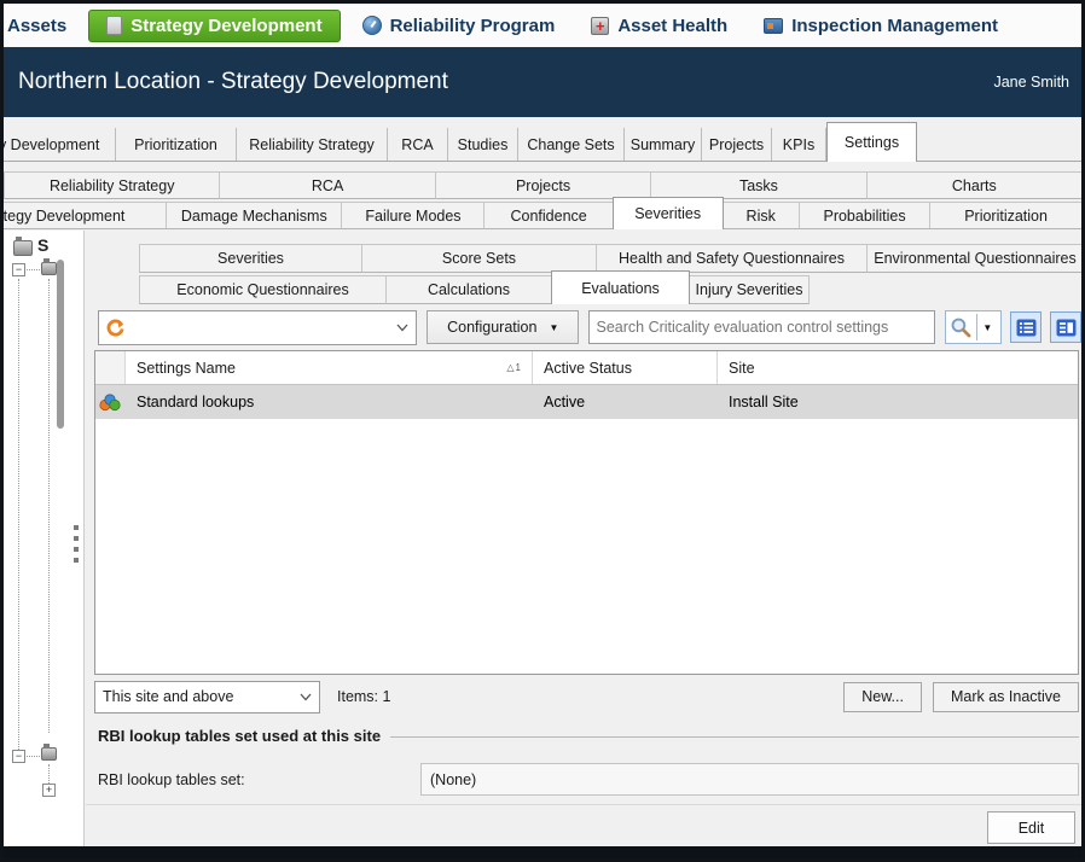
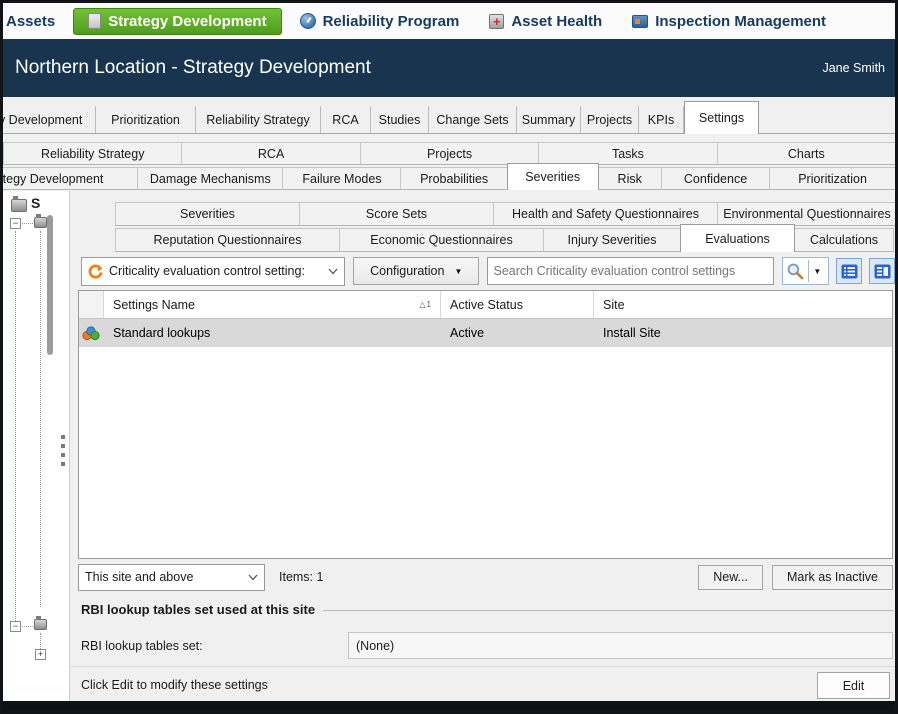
  Assets
  Strategy Development
  Reliability Program
  Asset Health
  Inspection Management
  Northern Location - Strategy Development
  Jane Smith
  Prioritization
  Reliability Strategy
  RCA
  Studies
  Change Sets
  Summary
  Projects
  KPIs
  Settings
  Reliability Strategy
  RCA
  Projects
  Tasks
  Charts
  tegy Development
  Damage Mechanisms
  Failure Modes
- Confidence
+ Probabilities
  Severities
  Risk
- Probabilities
+ Confidence
  Prioritization
  S
  −
  −
  +
  Severities
  Score Sets
  Health and Safety Questionnaires
  Environmental Questionnaires
+ Reputation Questionnaires
  Economic Questionnaires
- Calculations
+ Injury Severities
  Evaluations
- Injury Severities
+ Calculations
+ Criticality evaluation control setting:
  Configuration
  ▼
  Search Criticality evaluation control settings
  ▼
  Settings Name
  △
  1
  Active Status
  Site
  Standard lookups
  Active
  Install Site
  This site and above
  Items: 1
  New...
  Mark as Inactive
  RBI lookup tables set used at this site
  RBI lookup tables set:
  (None)
+ Click Edit to modify these settings
  Edit
